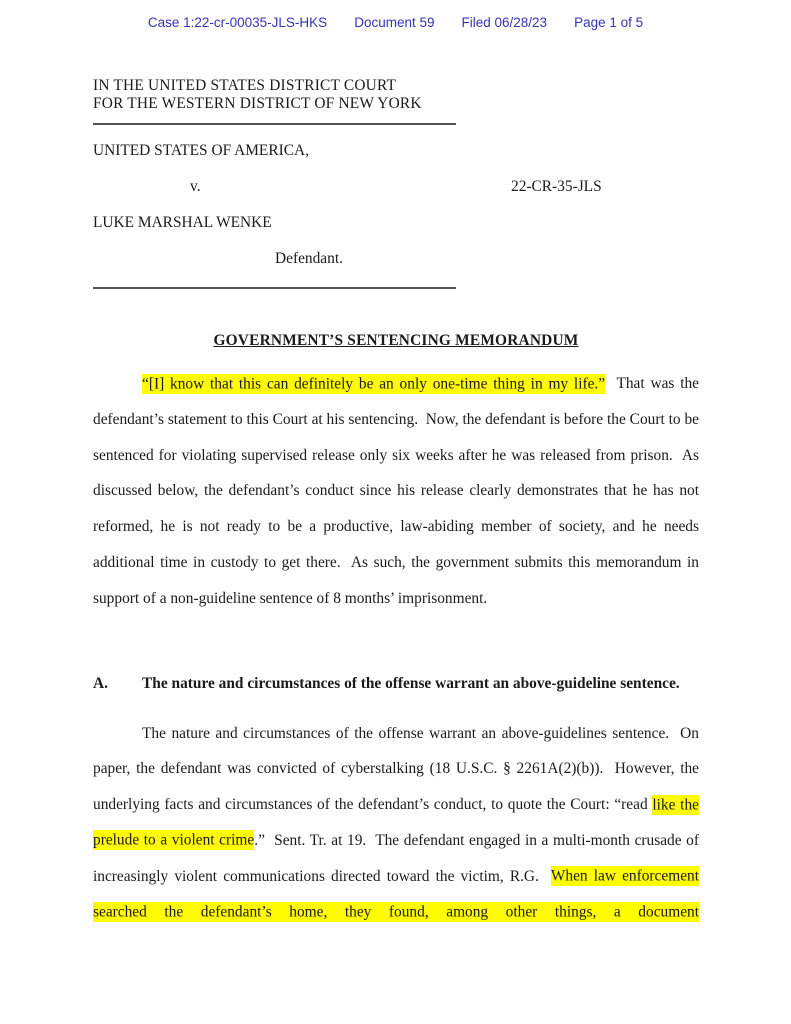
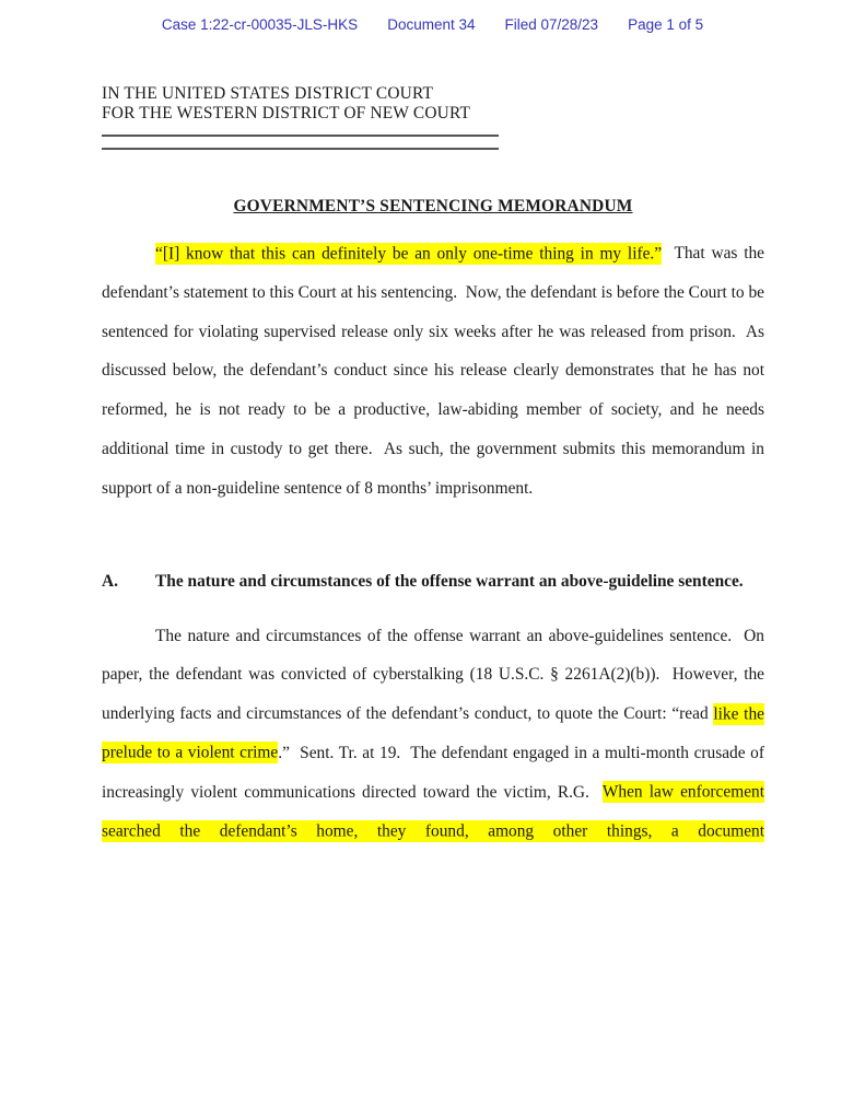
  Case 1:22-cr-00035-JLS-HKS
- Document 59
+ Document 34
- Filed 06/28/23
+ Filed 07/28/23
  Page 1 of 5
  IN THE UNITED STATES DISTRICT COURT
- FOR THE WESTERN DISTRICT OF NEW YORK
+ FOR THE WESTERN DISTRICT OF NEW COURT
- UNITED STATES OF AMERICA,
- v.
- 22-CR-35-JLS
- LUKE MARSHAL WENKE
- Defendant.
  GOVERNMENT’S SENTENCING MEMORANDUM
  “[I] know that this can definitely be an only one-time thing in my life.” That was the defendant’s statement to this Court at his sentencing. Now, the defendant is before the Court to be sentenced for violating supervised release only six weeks after he was released from prison. As discussed below, the defendant’s conduct since his release clearly demonstrates that he has not reformed, he is not ready to be a productive, law-abiding member of society, and he needs additional time in custody to get there. As such, the government submits this memorandum in support of a non-guideline sentence of 8 months’ imprisonment.
  A.
  The nature and circumstances of the offense warrant an above-guideline sentence.
  The nature and circumstances of the offense warrant an above-guidelines sentence. On paper, the defendant was convicted of cyberstalking (18 U.S.C. § 2261A(2)(b)). However, the underlying facts and circumstances of the defendant’s conduct, to quote the Court: “read like the prelude to a violent crime.” Sent. Tr. at 19. The defendant engaged in a multi-month crusade of increasingly violent communications directed toward the victim, R.G. When law enforcement searched the defendant’s home, they found, among other things, a document
